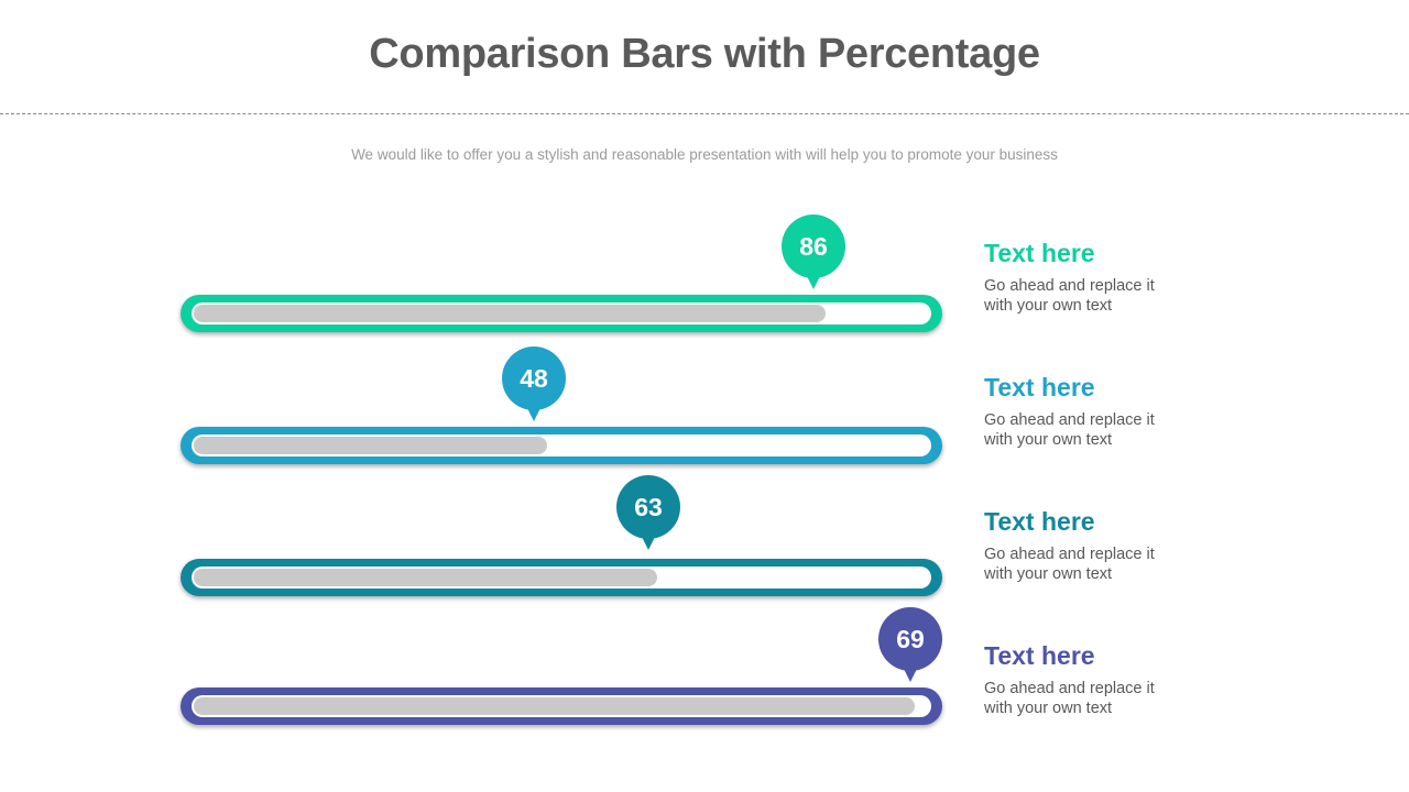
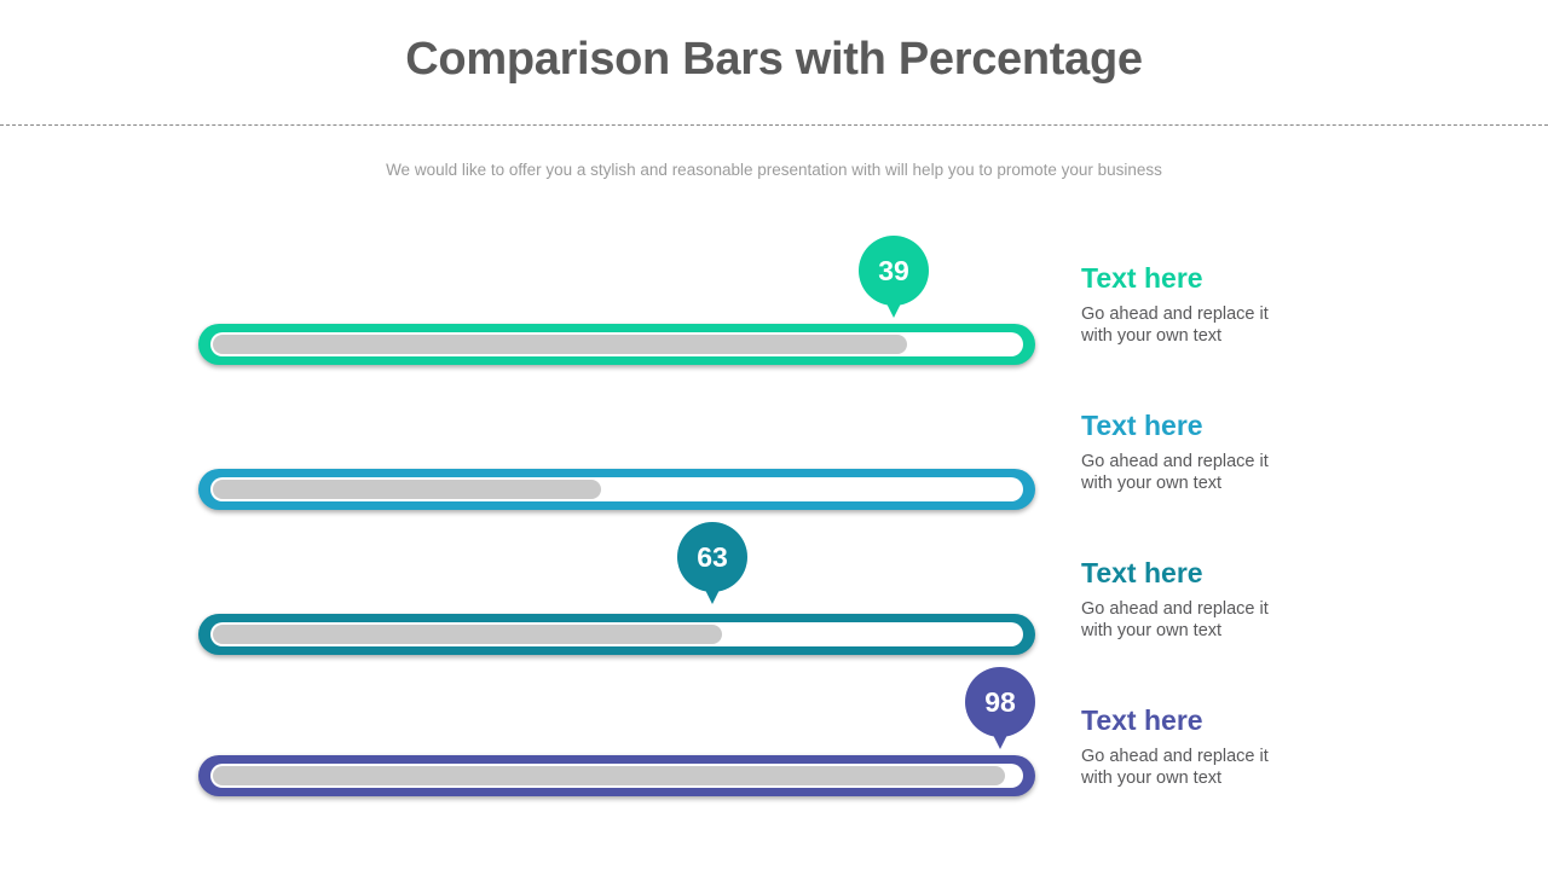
  Comparison Bars with Percentage
  We would like to offer you a stylish and reasonable presentation with will help you to promote your business
- 86
+ 39
  Text here
  Go ahead and replace it
  with your own text
- 48
  Text here
  Go ahead and replace it
  with your own text
  63
  Text here
  Go ahead and replace it
  with your own text
- 69
+ 98
  Text here
  Go ahead and replace it
  with your own text
